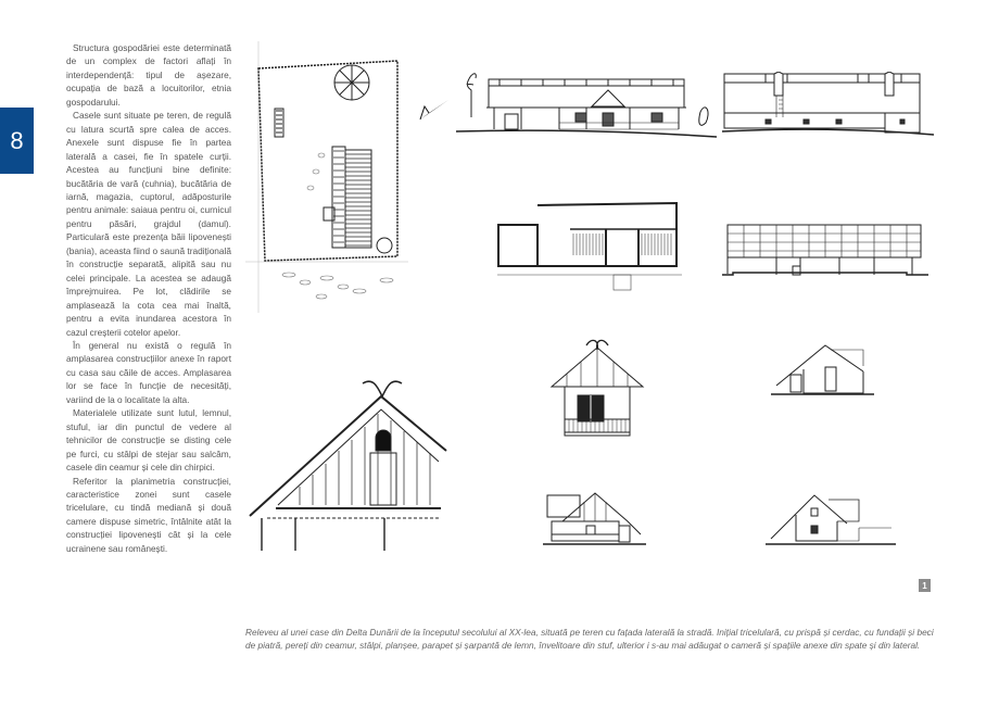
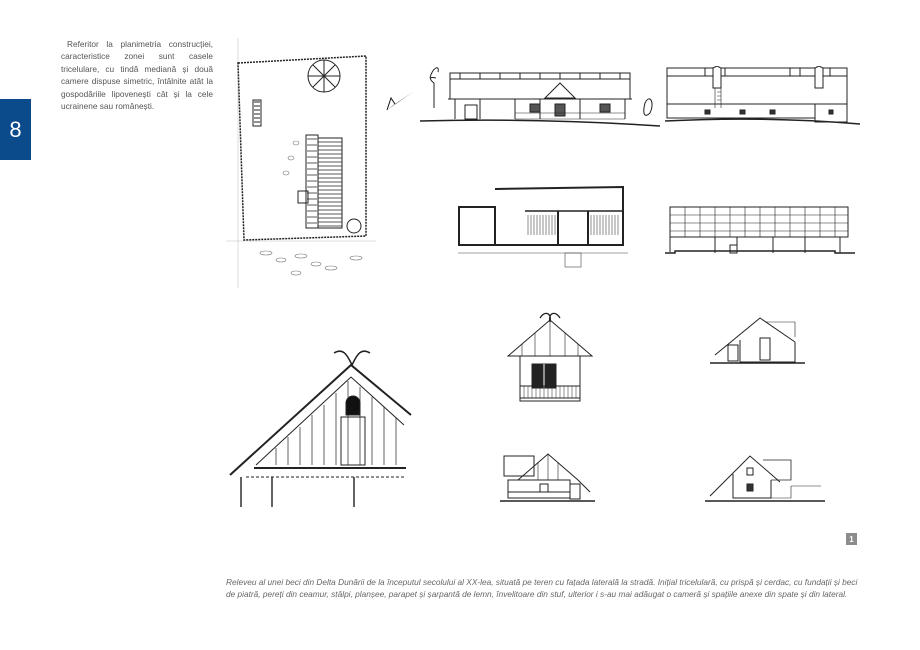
  8
- Structura gospodăriei este determinată de un complex de factori aflați în interdependență: tipul de așezare, ocupația de bază a locuitorilor, etnia gospodarului.
- Casele sunt situate pe teren, de regulă cu latura scurtă spre calea de acces. Anexele sunt dispuse fie în partea laterală a casei, fie în spatele curții. Acestea au funcțiuni bine definite: bucătăria de vară (cuhnia), bucătăria de iarnă, magazia, cuptorul, adăposturile pentru animale: saiaua pentru oi, curnicul pentru păsări, grajdul (damul). Particulară este prezența băii lipovenești (bania), aceasta fiind o saună tradițională în construcție separată, alipită sau nu celei principale. La acestea se adaugă împrejmuirea. Pe lot, clădirile se amplasează la cota cea mai înaltă, pentru a evita inundarea acestora în cazul creșterii cotelor apelor.
- În general nu există o regulă în amplasarea construcțiilor anexe în raport cu casa sau căile de acces. Amplasarea lor se face în funcție de necesități, variind de la o localitate la alta.
- Materialele utilizate sunt lutul, lemnul, stuful, iar din punctul de vedere al tehnicilor de construcție se disting cele pe furci, cu stâlpi de stejar sau salcâm, casele din ceamur și cele din chirpici.
- Referitor la planimetria construcției, caracteristice zonei sunt casele tricelulare, cu tindă mediană și două camere dispuse simetric, întâlnite atât la construcției lipovenești cât și la cele ucrainene sau românești.
+ Referitor la planimetria construcției, caracteristice zonei sunt casele tricelulare, cu tindă mediană și două camere dispuse simetric, întâlnite atât la gospodăriile lipovenești cât și la cele ucrainene sau românești.
  1
- Releveu al unei case din Delta Dunării de la începutul secolului al XX-lea, situată pe teren cu fațada laterală la stradă. Inițial tricelulară, cu prispă și cerdac, cu fundații și beci de piatră, pereți din ceamur, stâlpi, planșee, parapet și șarpantă de lemn, învelitoare din stuf, ulterior i s-au mai adăugat o cameră și spațiile anexe din spate și din lateral.
+ Releveu al unei beci din Delta Dunării de la începutul secolului al XX-lea, situată pe teren cu fațada laterală la stradă. Inițial tricelulară, cu prispă și cerdac, cu fundații și beci de piatră, pereți din ceamur, stâlpi, planșee, parapet și șarpantă de lemn, învelitoare din stuf, ulterior i s-au mai adăugat o cameră și spațiile anexe din spate și din lateral.
